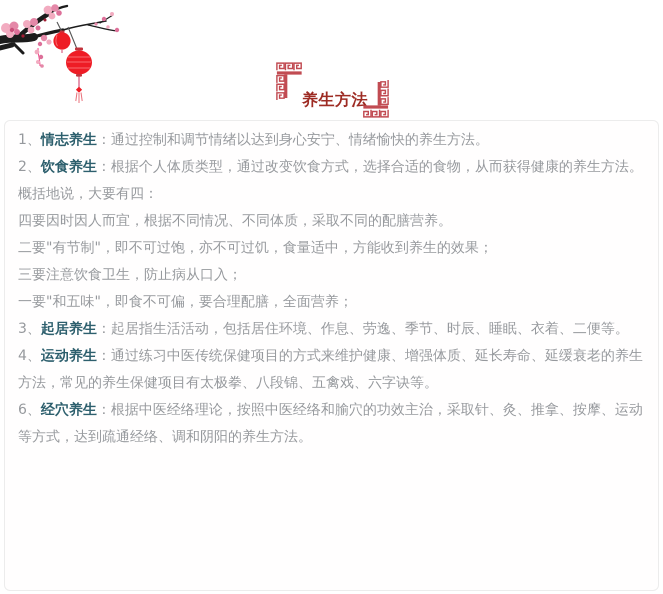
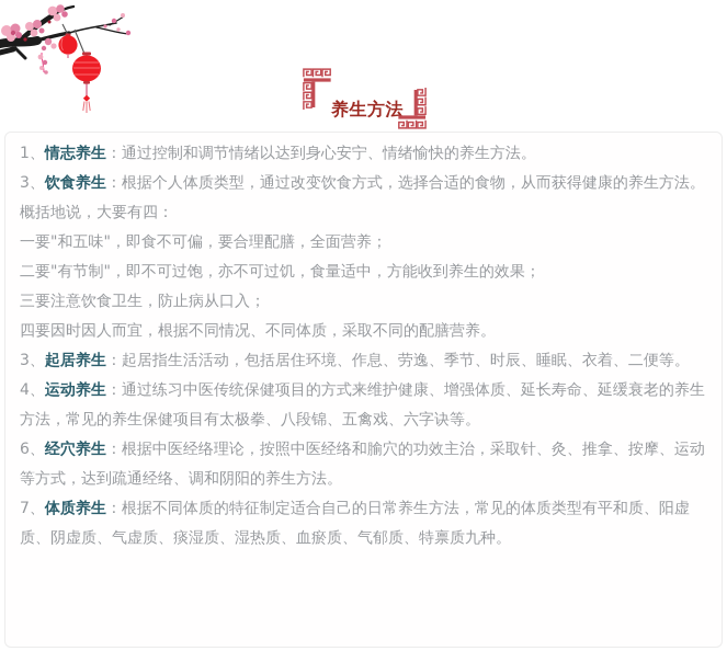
  养生方法
  1、情志养生：通过控制和调节情绪以达到身心安宁、情绪愉快的养生方法。
- 2、饮食养生：根据个人体质类型，通过改变饮食方式，选择合适的食物，从而获得健康的养生方法。
+ 3、饮食养生：根据个人体质类型，通过改变饮食方式，选择合适的食物，从而获得健康的养生方法。
  概括地说，大要有四：
- 四要因时因人而宜，根据不同情况、不同体质，采取不同的配膳营养。
+ 一要"和五味"，即食不可偏，要合理配膳，全面营养；
  二要"有节制"，即不可过饱，亦不可过饥，食量适中，方能收到养生的效果；
  三要注意饮食卫生，防止病从口入；
- 一要"和五味"，即食不可偏，要合理配膳，全面营养；
+ 四要因时因人而宜，根据不同情况、不同体质，采取不同的配膳营养。
  3、起居养生：起居指生活活动，包括居住环境、作息、劳逸、季节、时辰、睡眠、衣着、二便等。
  4、运动养生：通过练习中医传统保健项目的方式来维护健康、增强体质、延长寿命、延缓衰老的养生方法，常见的养生保健项目有太极拳、八段锦、五禽戏、六字诀等。
  6、经穴养生：根据中医经络理论，按照中医经络和腧穴的功效主治，采取针、灸、推拿、按摩、运动等方式，达到疏通经络、调和阴阳的养生方法。
+ 7、体质养生：根据不同体质的特征制定适合自己的日常养生方法，常见的体质类型有平和质、阳虚质、阴虚质、气虚质、痰湿质、湿热质、血瘀质、气郁质、特禀质九种。
